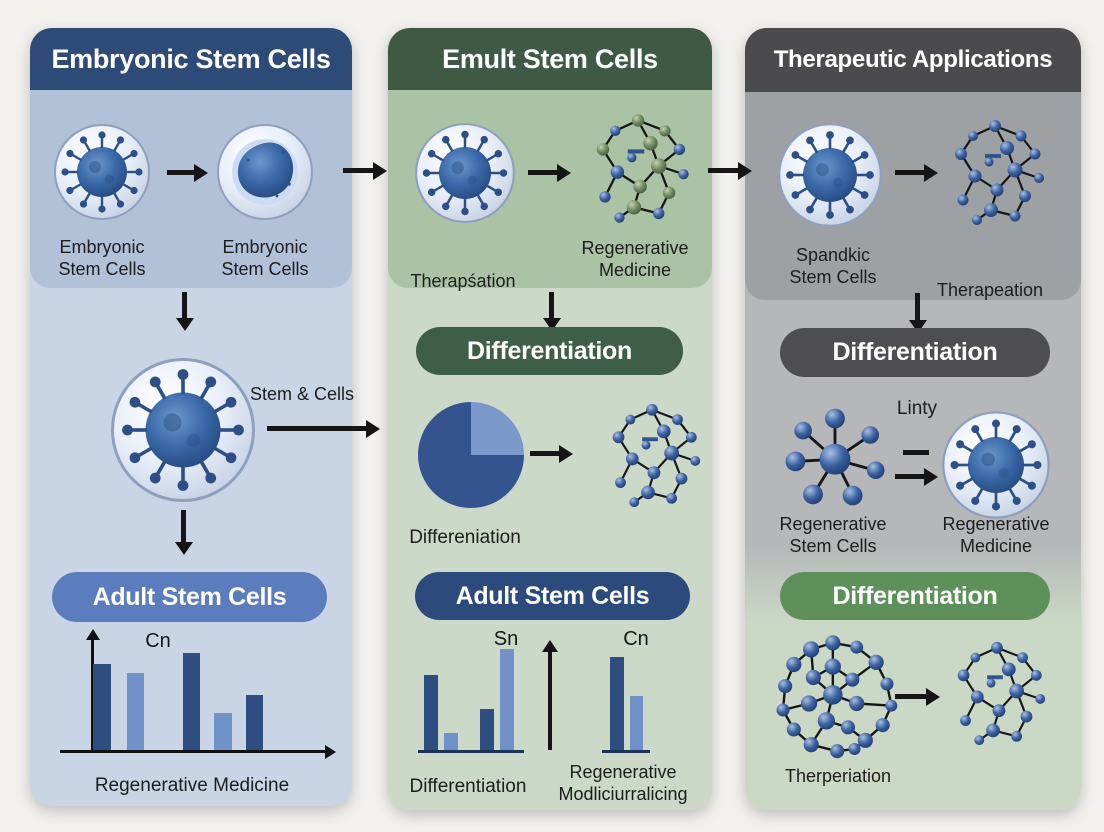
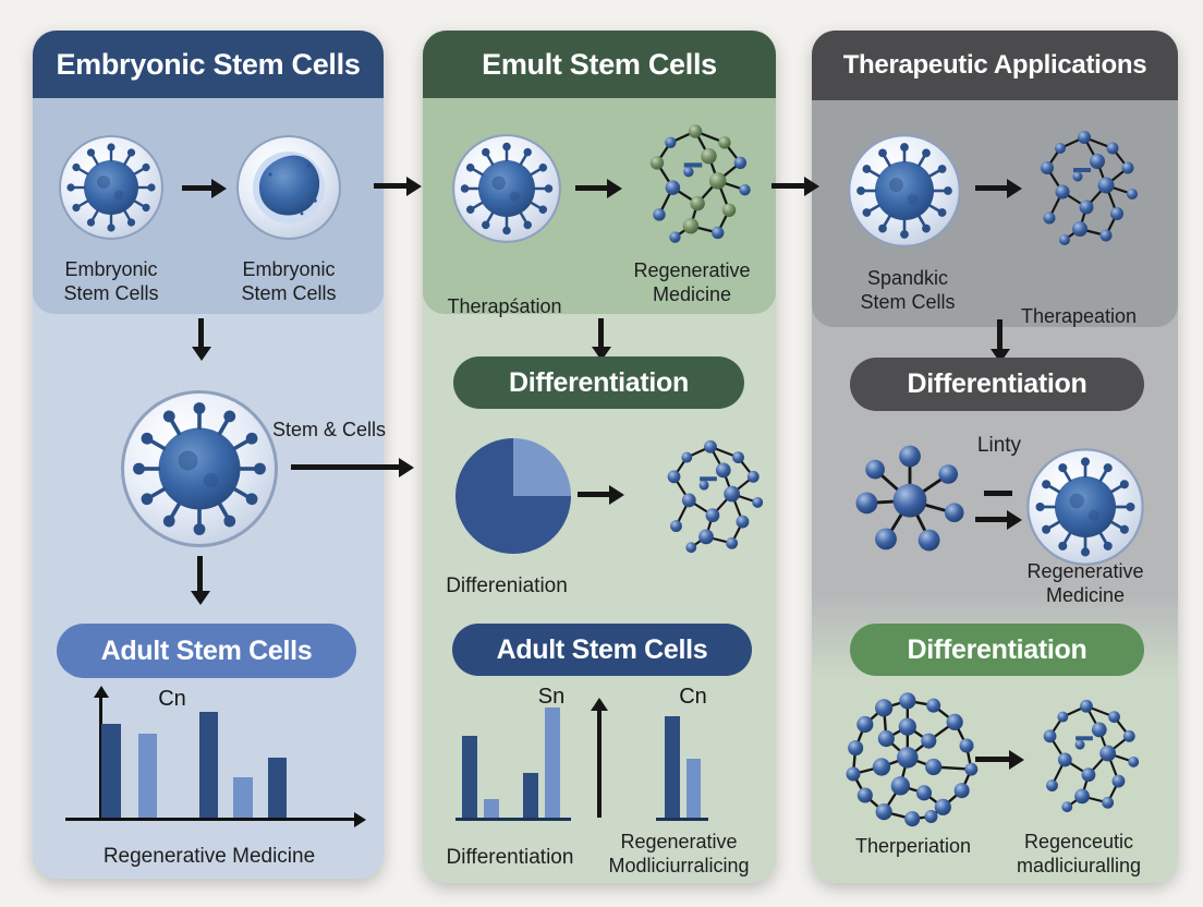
  Embryonic Stem Cells
  Embryonic Stem Cells
  Embryonic Stem Cells
  Stem & Cells
  Adult Stem Cells
  Cn
  Regenerative Medicine
  Emult Stem Cells
  Therapśation
  Regenerative Medicine
  Differentiation
  Differeniation
  Adult Stem Cells
  Sn
  Differentiation
  Cn
  Regenerative Modliciurralicing
  Therapeutic Applications
  Spandkic Stem Cells
  Therapeation
  Differentiation
  Linty
- Regenerative Stem Cells
  Regenerative Medicine
  Differentiation
  Therperiation
+ Regenceutic madliciuralling
